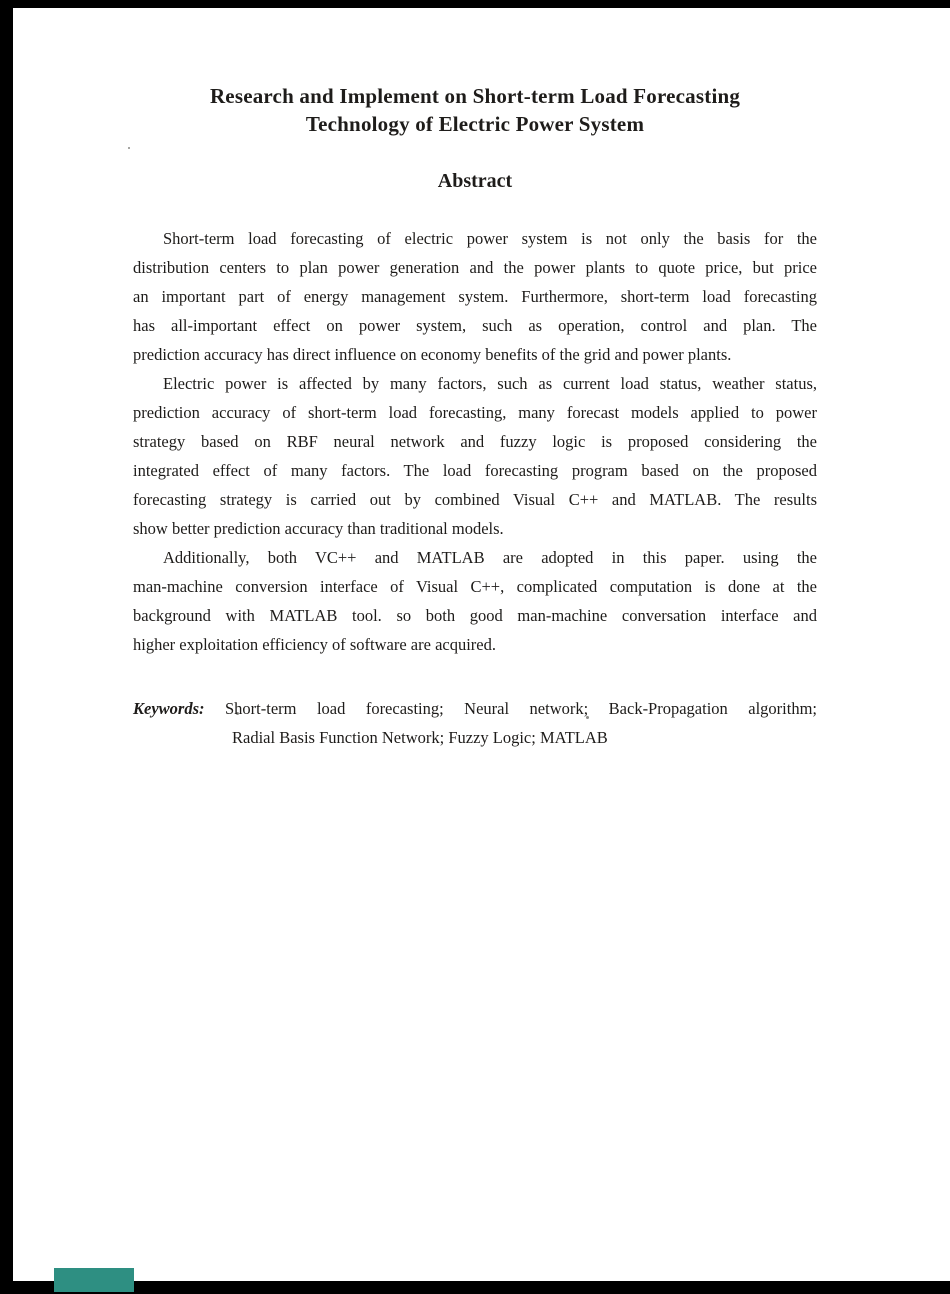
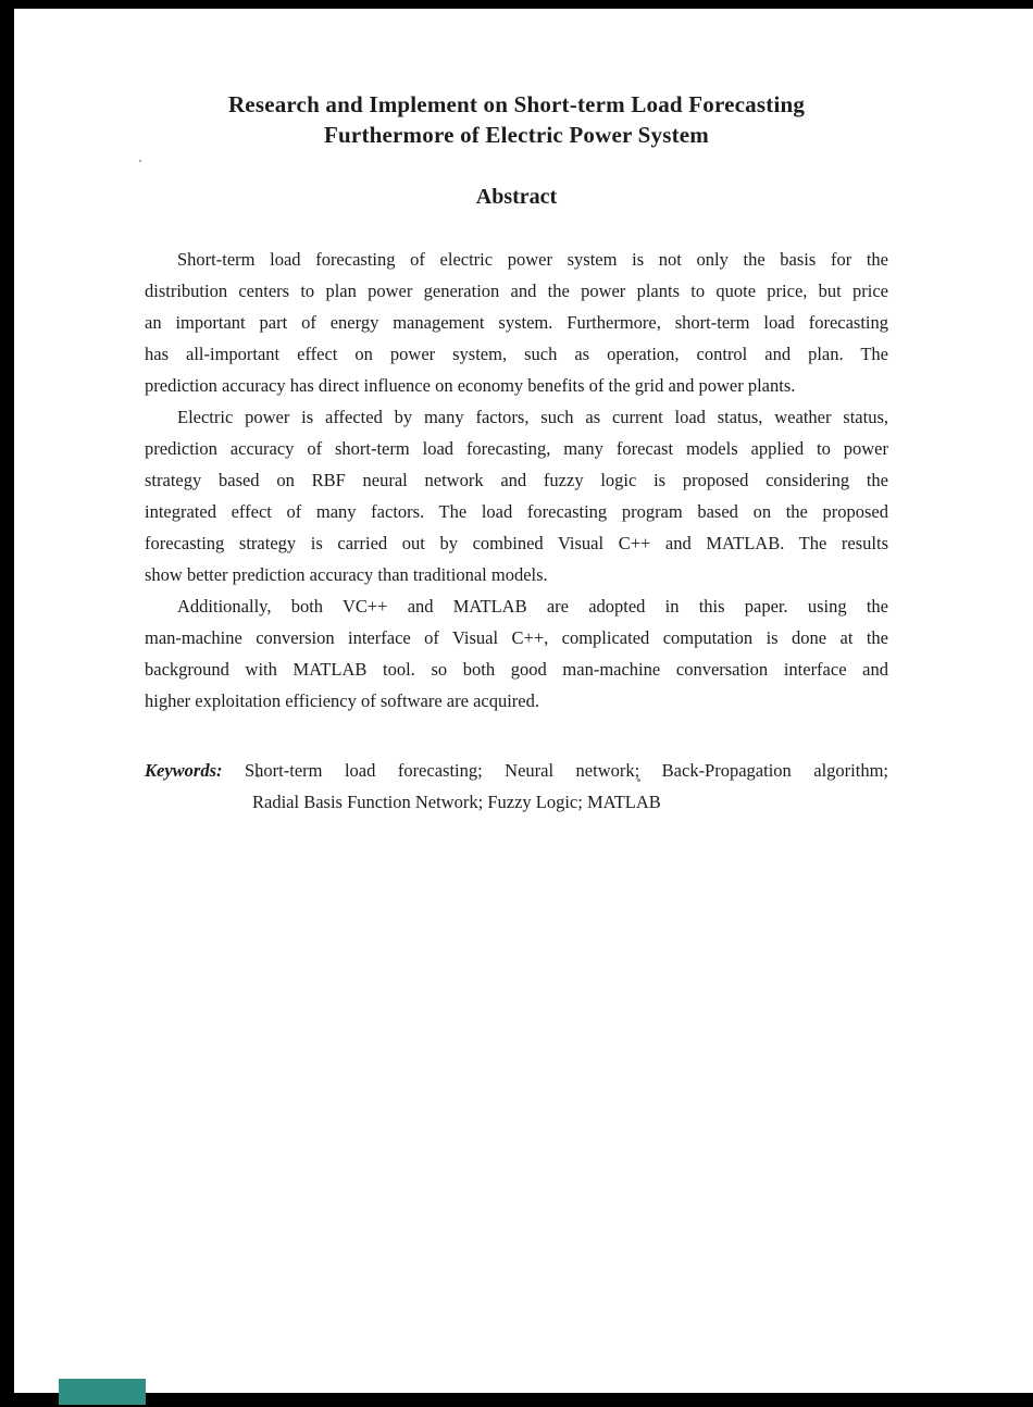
  Research and Implement on Short-term Load Forecasting
- Technology of Electric Power System
+ Furthermore of Electric Power System
  Abstract
  Short-term load forecasting of electric power system is not only the basis for the
  distribution centers to plan power generation and the power plants to quote price, but price
  an important part of energy management system. Furthermore, short-term load forecasting
  has all-important effect on power system, such as operation, control and plan. The
  prediction accuracy has direct influence on economy benefits of the grid and power plants.
  Electric power is affected by many factors, such as current load status, weather status,
  prediction accuracy of short-term load forecasting, many forecast models applied to power
  strategy based on RBF neural network and fuzzy logic is proposed considering the
  integrated effect of many factors. The load forecasting program based on the proposed
  forecasting strategy is carried out by combined Visual C++ and MATLAB. The results
  show better prediction accuracy than traditional models.
  Additionally, both VC++ and MATLAB are adopted in this paper. using the
  man-machine conversion interface of Visual C++, complicated computation is done at the
  background with MATLAB tool. so both good man-machine conversation interface and
  higher exploitation efficiency of software are acquired.
  Keywords: Short-term load forecasting; Neural network; Back-Propagation algorithm;
  Radial Basis Function Network; Fuzzy Logic; MATLAB
